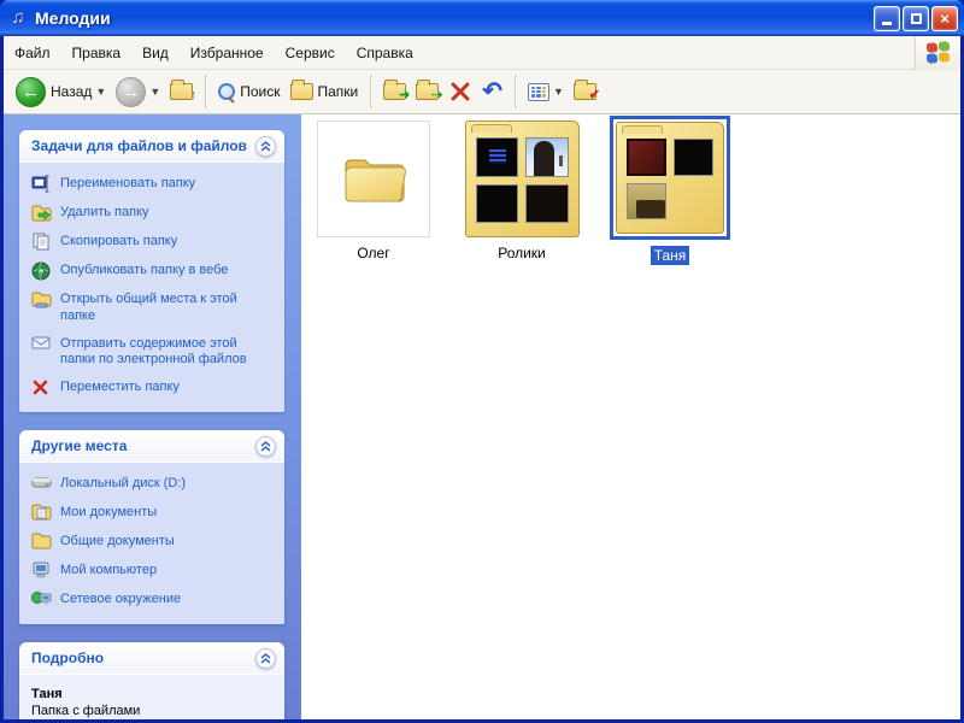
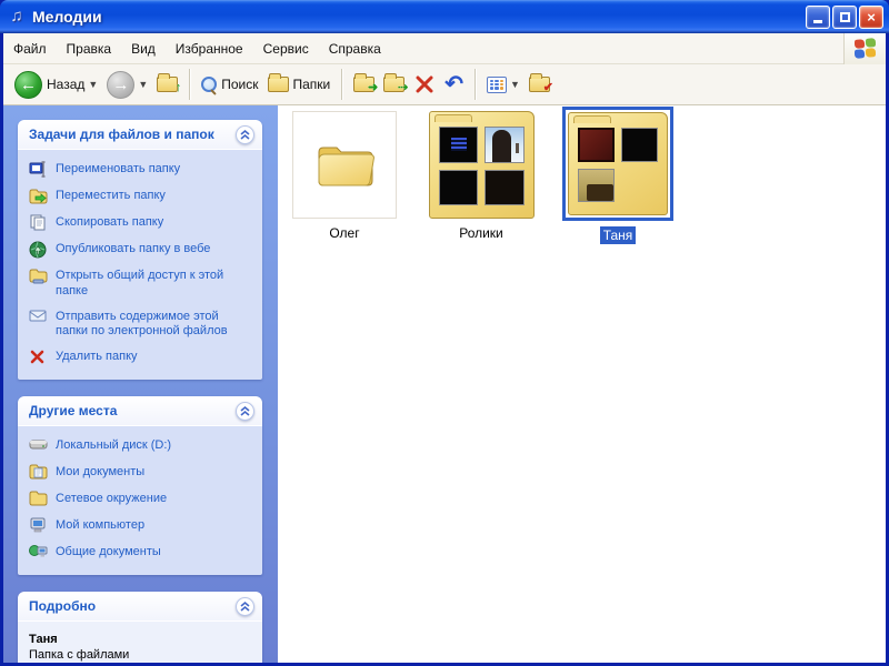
  ♫
  Мелодии
  ×
  Файл
  Правка
  Вид
  Избранное
  Сервис
  Справка
  ←
  Назад
  ▼
  →
  ▼
  ↑
  Поиск
  Папки
  ➜
  ⇢
  ↶
  ▼
  ✔
- Задачи для файлов и файлов
+ Задачи для файлов и папок
  Переименовать папку
- Удалить папку
+ Переместить папку
  Скопировать папку
  Опубликовать папку в вебе
- Открыть общий места к этой папке
+ Открыть общий доступ к этой папке
  Отправить содержимое этой папки по электронной файлов
- Переместить папку
+ Удалить папку
  Другие места
  Локальный диск (D:)
  Мои документы
- Общие документы
+ Сетевое окружение
  Мой компьютер
- Сетевое окружение
+ Общие документы
  Подробно
  Таня
  Папка с файлами
  Олег
  Ролики
  Таня
